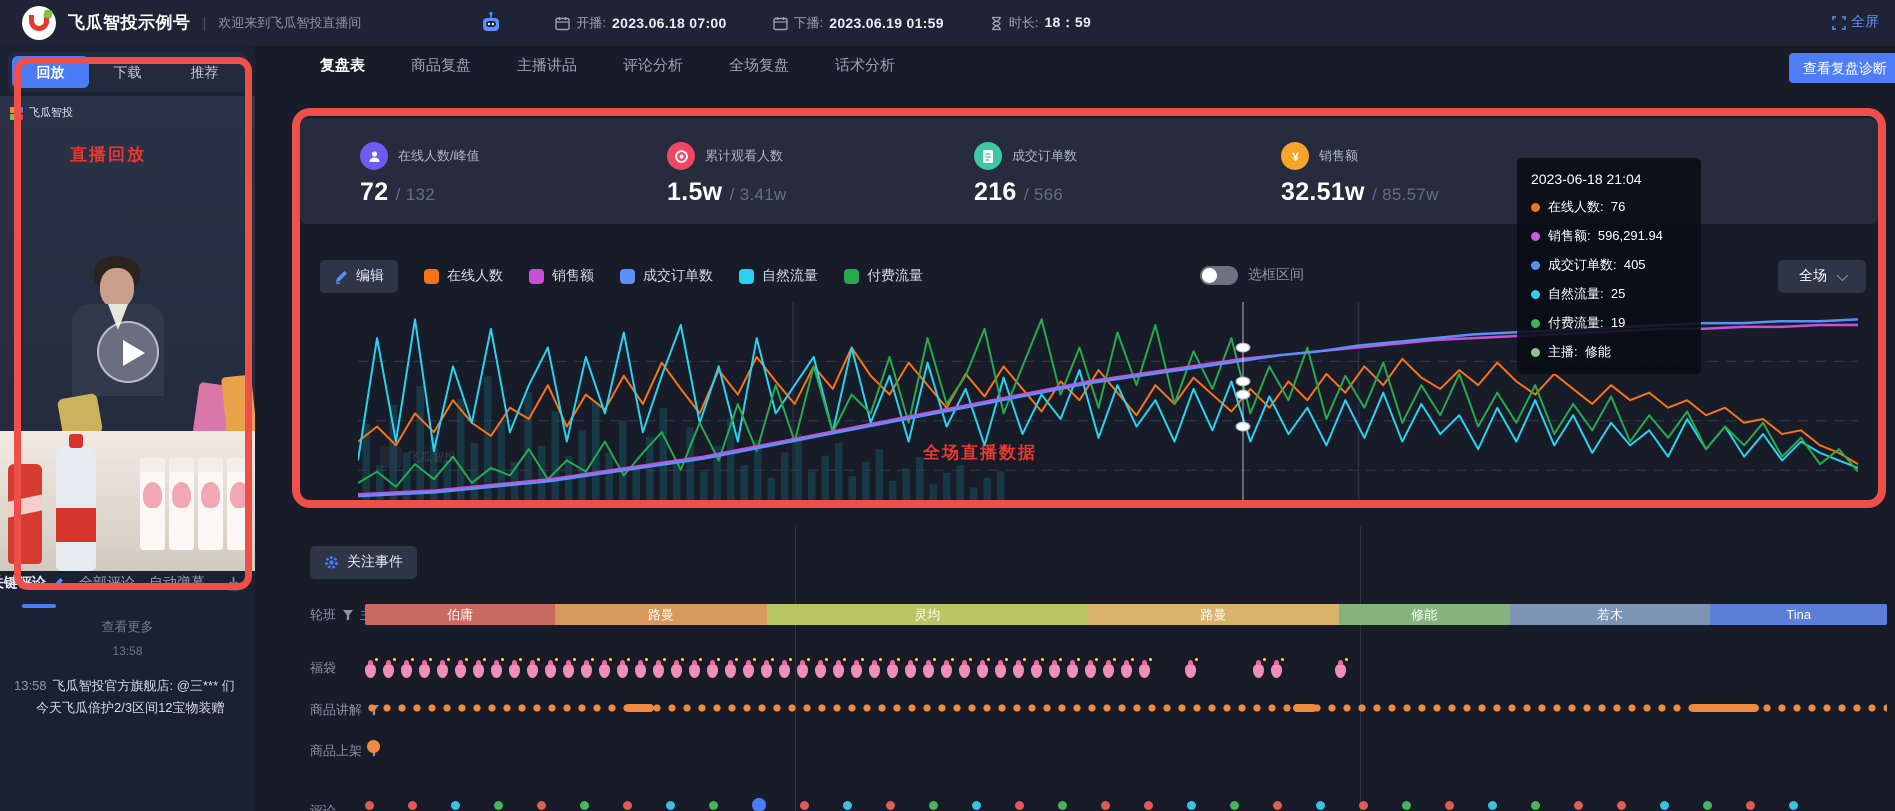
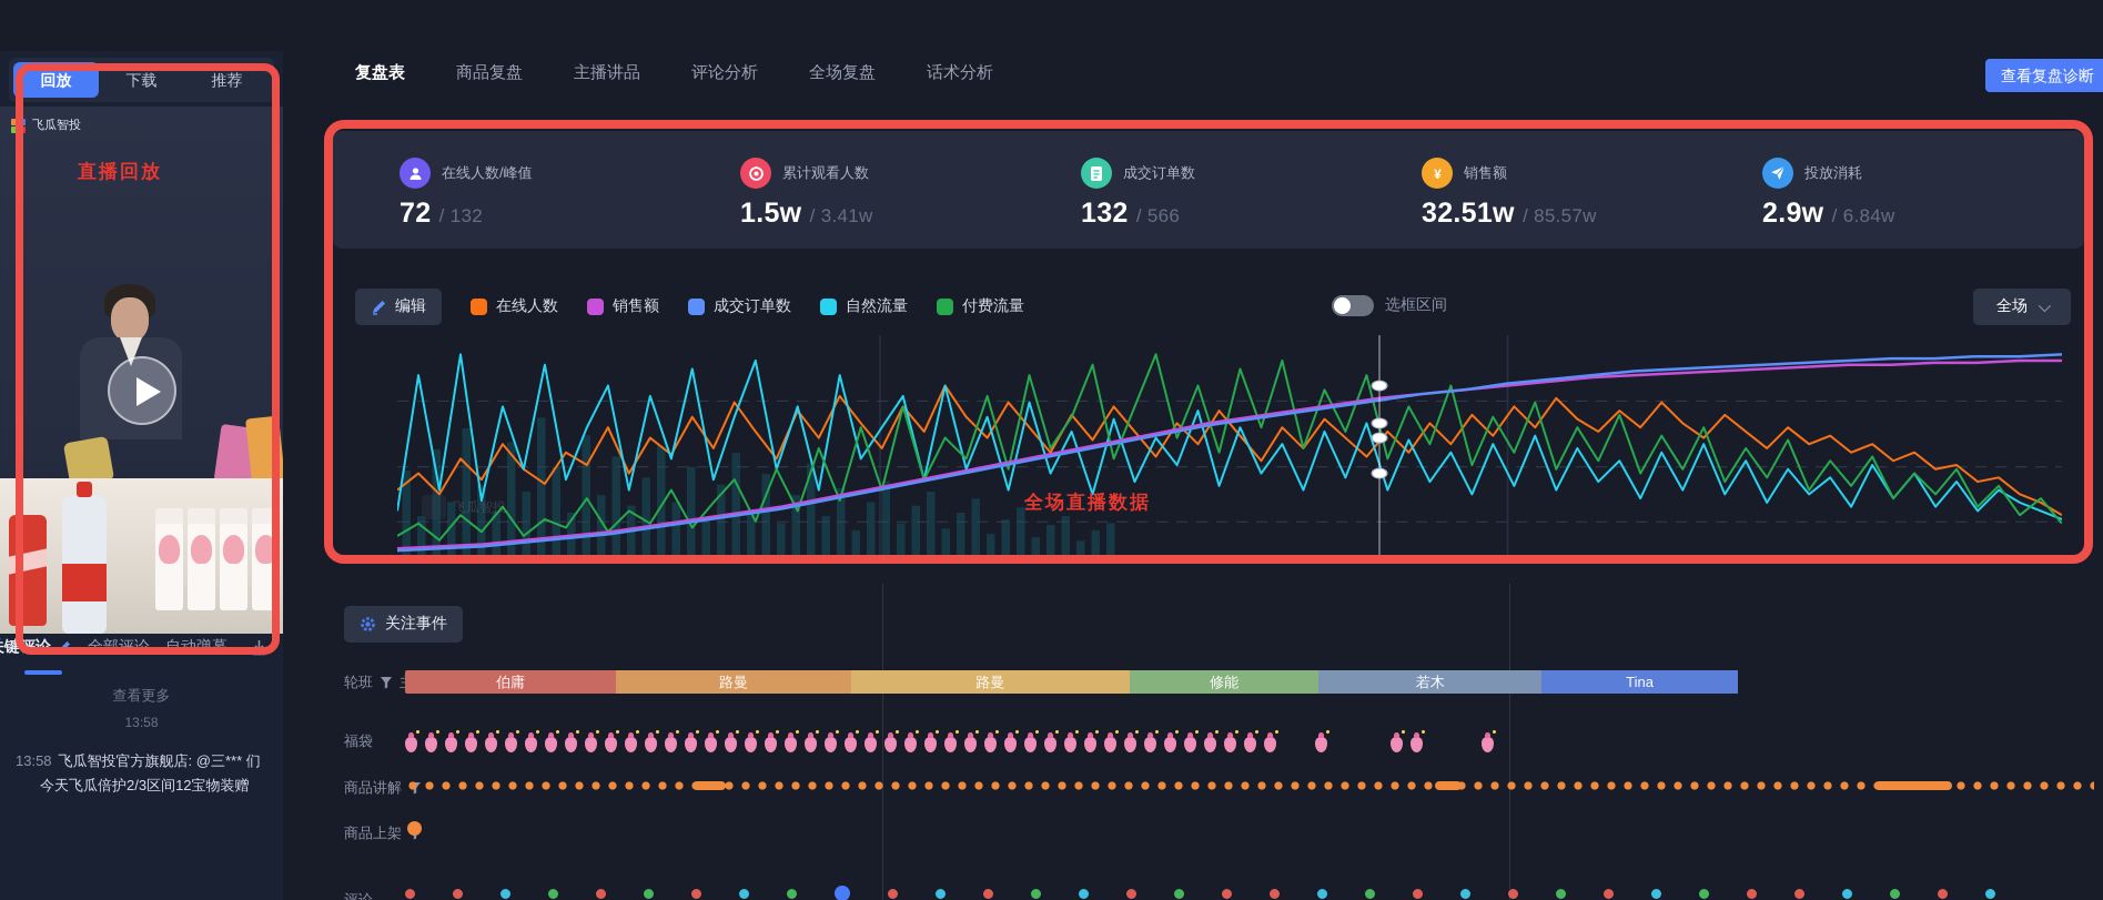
- 飞瓜智投示例号
- |
- 欢迎来到飞瓜智投直播间
- 开播:
- 2023.06.18 07:00
- 下播:
- 2023.06.19 01:59
- 时长:
- 18：59
- 全屏
  回放
  下载
  推荐
  飞瓜智投
  直播回放
  键评论
  全部评论
  自动弹幕
  查看更多
  13:58
  13:58 飞瓜智投官方旗舰店: @三*** 们
  今天飞瓜倍护2/3区间12宝物装赠
  复盘表
  商品复盘
  主播讲品
  评论分析
  全场复盘
  话术分析
  查看复盘诊断
  在线人数/峰值
  72 / 132
  累计观看人数
  1.5w / 3.41w
  成交订单数
- 216 / 566
+ 132 / 566
  ¥
  销售额
  32.51w / 85.57w
+ 投放消耗
+ 2.9w / 6.84w
  编辑
  在线人数
  销售额
  成交订单数
  自然流量
  付费流量
  选框区间
  全场
  飞瓜智投
  关注事件
  轮班
  伯庸
  路曼
- 灵均
  路曼
  修能
  若木
  Tina
  福袋
  商品讲解
  商品上架
- 2023-06-18 21:04
- 在线人数: 76
- 销售额: 596,291.94
- 成交订单数: 405
- 自然流量: 25
- 付费流量: 19
- 主播: 修能
  全场直播数据
